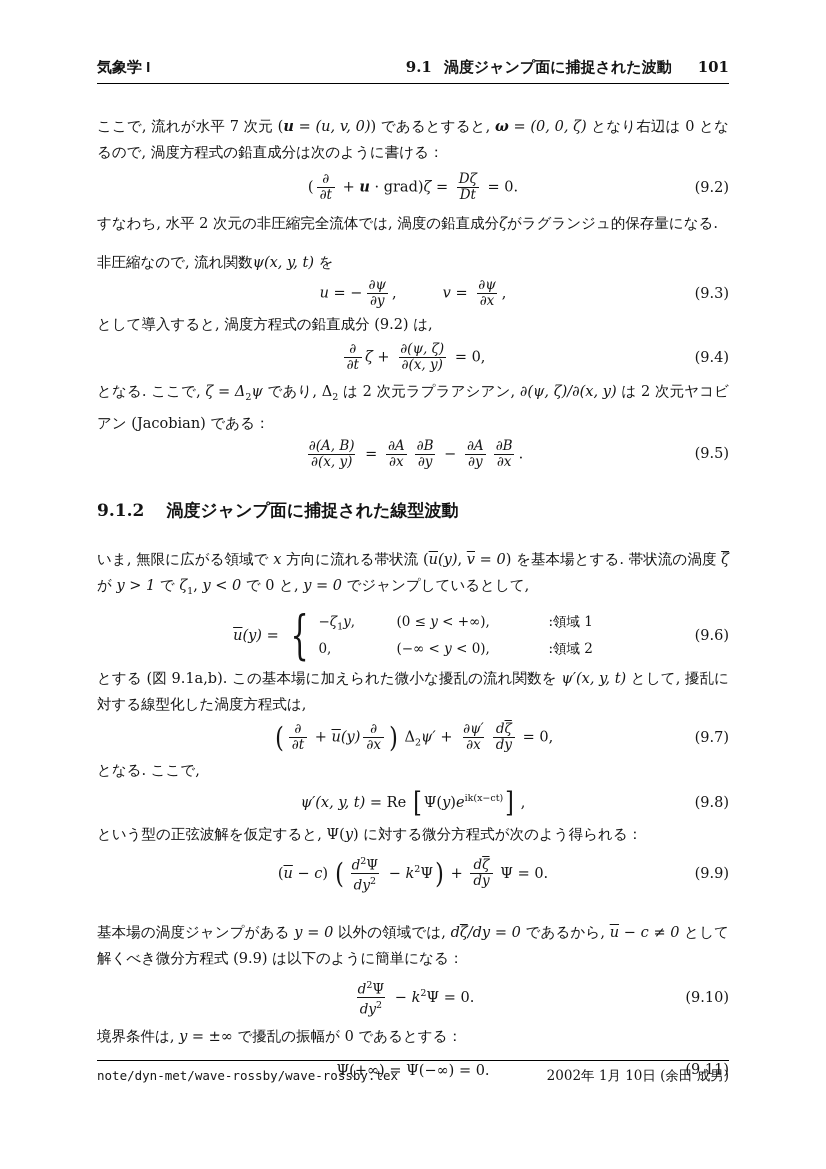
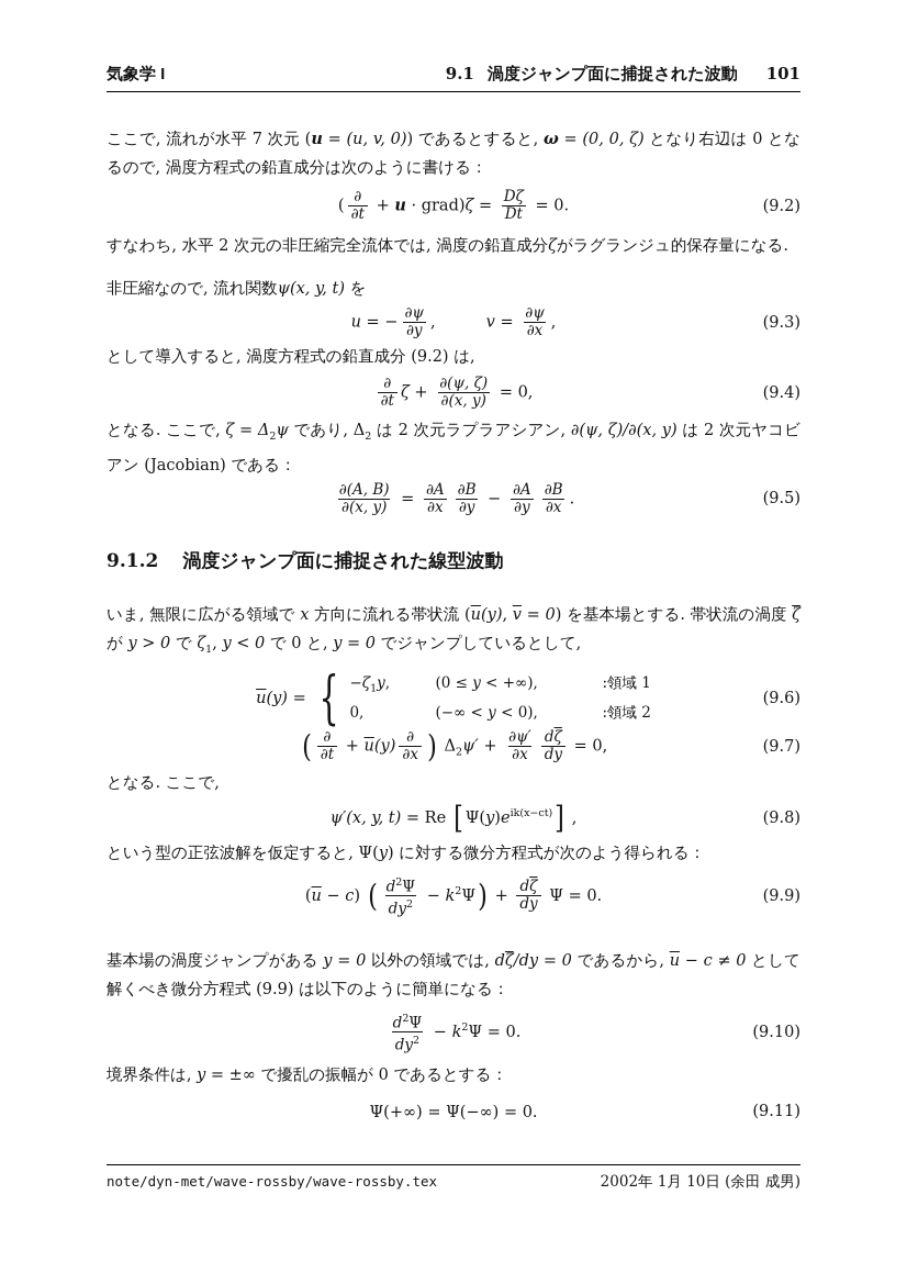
  気象学 I
  9.1
  渦度ジャンプ面に捕捉された波動
  101
  ここで, 流れが水平 7 次元 (u = (u, v, 0)) であるとすると, ω = (0, 0, ζ) となり右辺は 0 となるので, 渦度方程式の鉛直成分は次のように書ける：
  (
  ∂
  ∂t
  + u · grad)ζ =
  Dζ
  Dt
  = 0.
  (9.2)
  すなわち, 水平 2 次元の非圧縮完全流体では, 渦度の鉛直成分ζがラグランジュ的保存量になる.
  非圧縮なので, 流れ関数ψ(x, y, t) を
  u = −
  ∂ψ
  ∂y
  , v =
  ∂ψ
  ∂x
  ,
  (9.3)
  として導入すると, 渦度方程式の鉛直成分 (9.2) は,
  ∂
  ∂t
  ζ +
  ∂(ψ, ζ)
  ∂(x, y)
  = 0,
  (9.4)
  となる. ここで, ζ = Δ2ψ であり, Δ2 は 2 次元ラプラアシアン, ∂(ψ, ζ)/∂(x, y) は 2 次元ヤコビアン (Jacobian) である：
  ∂(A, B)
  ∂(x, y)
  =
  ∂A
  ∂x
  ∂B
  ∂y
  −
  ∂A
  ∂y
  ∂B
  ∂x
  .
  (9.5)
  9.1.2 渦度ジャンプ面に捕捉された線型波動
- いま, 無限に広がる領域で x 方向に流れる帯状流 (u(y), v = 0) を基本場とする. 帯状流の渦度 ζ が y > 1 で ζ1, y < 0 で 0 と, y = 0 でジャンプしているとして,
+ いま, 無限に広がる領域で x 方向に流れる帯状流 (u(y), v = 0) を基本場とする. 帯状流の渦度 ζ が y > 0 で ζ1, y < 0 で 0 と, y = 0 でジャンプしているとして,
  u(y) =
  {
  −ζ1y,
  (0 ≤ y < +∞),
  :領域 1
  0,
  (−∞ < y < 0),
  :領域 2
  (9.6)
- とする (図 9.1a,b). この基本場に加えられた微小な擾乱の流れ関数を ψ′(x, y, t) として, 擾乱に対する線型化した渦度方程式は,
  (
  ∂
  ∂t
  + u(y)
  ∂
  ∂x
  ) Δ2ψ′ +
  ∂ψ′
  ∂x
  dζ
  dy
  = 0,
  (9.7)
  となる. ここで,
  ψ′(x, y, t) = Re [ Ψ(y)eik(x−ct) ] ,
  (9.8)
  という型の正弦波解を仮定すると, Ψ(y) に対する微分方程式が次のよう得られる：
  (u − c) (
  d2Ψ
  dy2
  − k2Ψ ) +
  dζ
  dy
  Ψ = 0.
  (9.9)
  基本場の渦度ジャンプがある y = 0 以外の領域では, dζ/dy = 0 であるから, u − c ≠ 0 として解くべき微分方程式 (9.9) は以下のように簡単になる：
  d2Ψ
  dy2
  − k2Ψ = 0.
  (9.10)
  境界条件は, y = ±∞ で擾乱の振幅が 0 であるとする：
  Ψ(+∞) = Ψ(−∞) = 0.
  (9.11)
  note/dyn-met/wave-rossby/wave-rossby.tex
  2002年 1月 10日 (余田 成男)
